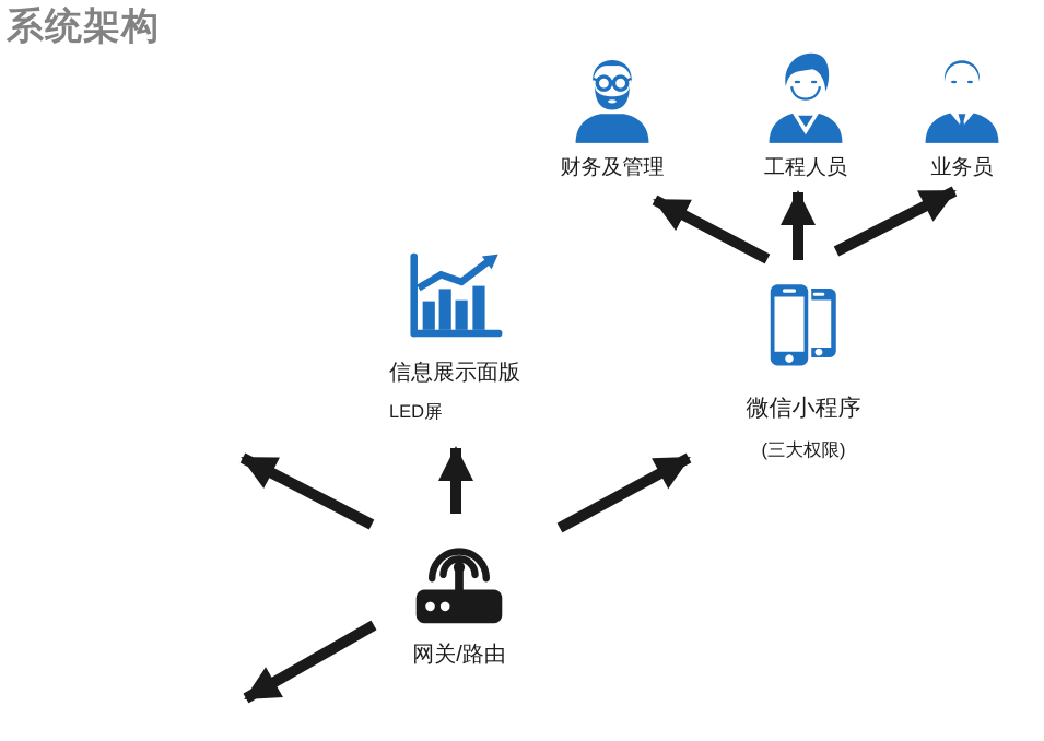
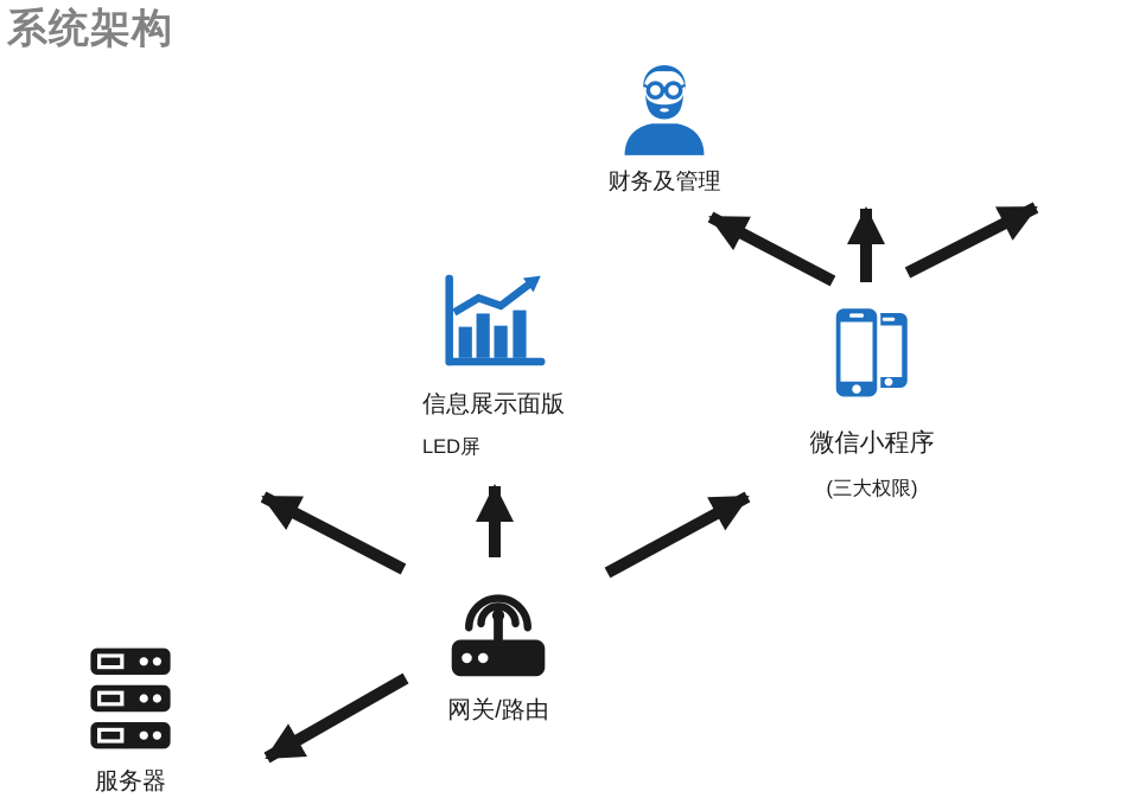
  系统架构
  财务及管理
- 工程人员
- 业务员
  信息展示面版
  LED屏
  微信小程序
  (三大权限)
+ 服务器
  网关/路由
